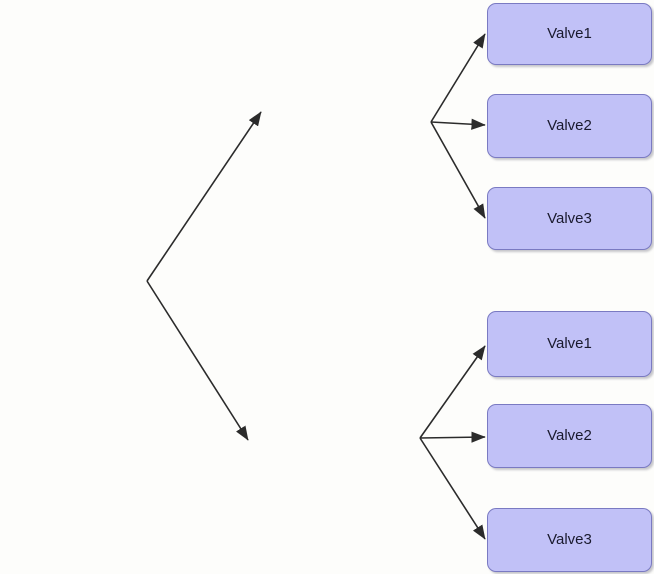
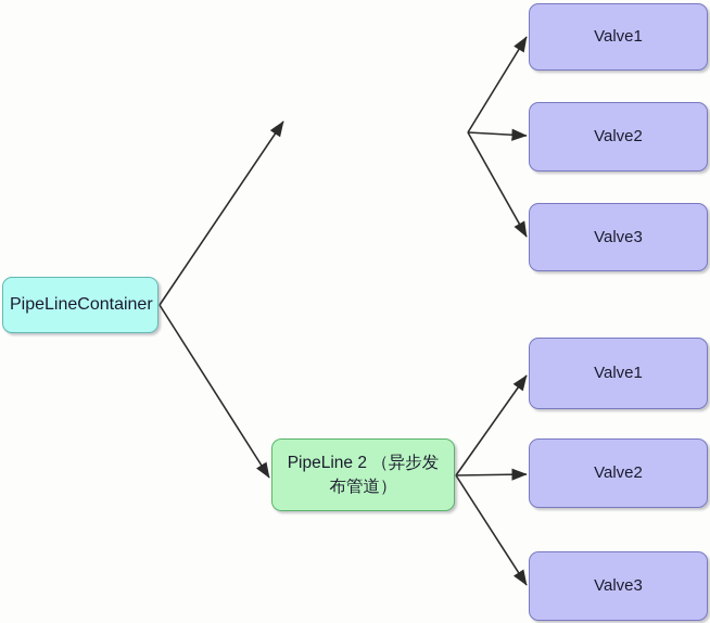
+ PipeLineContainer
+ PipeLine 2 （异步发布管道）
  Valve1
  Valve2
  Valve3
  Valve1
  Valve2
  Valve3
